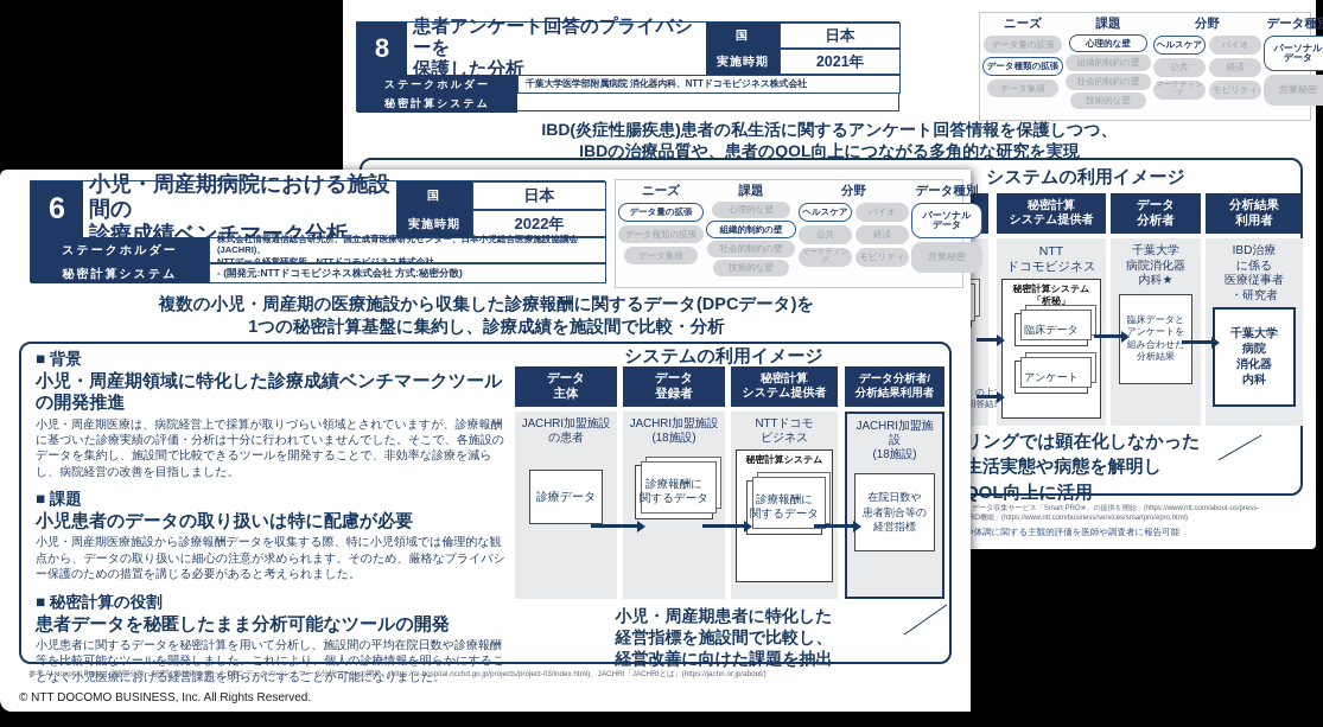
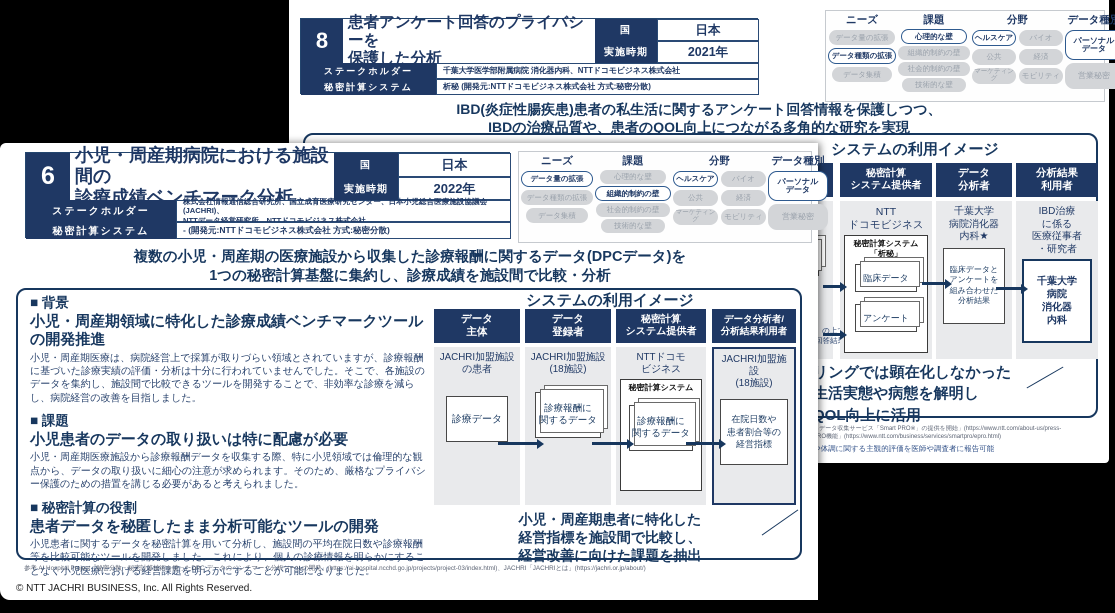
  8
  患者アンケート回答のプライバシーを
  保護した分析
  国
  日本
  実施時期
  2021年
  ステークホルダー
  千葉大学医学部附属病院 消化器内科、NTTドコモビジネス株式会社
  秘密計算システム
+ 析秘 (開発元:NTTドコモビジネス株式会社 方式:秘密分散)
  ニーズ
  データ量の拡張
  データ種類の拡張
  データ集積
  課題
  心理的な壁
  組織的制約の壁
  社会的制約の壁
  技術的な壁
  分野
  ヘルスケア
  バイオ
  公共
  経済
  モビリティ
  データ種
  パーソナル
  データ
  営業秘密
  IBD(炎症性腸疾患)患者の私生活に関するアンケート回答情報を保護しつつ、
  IBDの治療品質や、患者のQOL向上につながる多角的な研究を実現
  システムの利用イメージ
  回答結
  秘密計算
  システム提供者
  NTT
  ドコモビジネス
  秘密計算システム
  「析秘」
  臨床データ
  アンケート
  データ
  分析者
  千葉大学
  病院消化器
  内科★
  臨床データと
  アンケートを
  組み合わせた
  分析結果
  分析結果
  利用者
  IBD治療
  に係る
  医療従事者
  ・研究者
  千葉大学
  病院
  消化器
  内科
  リングでは顕在化しなかった
  生活実態や病態を解明し
  QOL向上に活用
  体調に関する主観的評価を医師や調査者に報告可能
  6
  小児・周産期病院における施設間の
  診療成績ベンチマーク分析
  国
  日本
  実施時期
  2022年
  ステークホルダー
  株式会社情報通信総合研究所、国立成育医療研究センター、日本小児総合医療施設協議会(JACHRI)、
  NTTデータ経営研究所、NTTドコモビジネス株式会社
  秘密計算システム
  - (開発元:NTTドコモビジネス株式会社 方式:秘密分散)
  ニーズ
  データ量の拡張
  データ種類の拡張
  データ集積
  課題
  心理的な壁
  組織的制約の壁
  社会的制約の壁
  技術的な壁
  分野
  ヘルスケア
  バイオ
  公共
  経済
  モビリティ
  データ種別
  パーソナル
  データ
  営業秘密
  複数の小児・周産期の医療施設から収集した診療報酬に関するデータ(DPCデータ)を
  1つの秘密計算基盤に集約し、診療成績を施設間で比較・分析
  ■ 背景
  小児・周産期領域に特化した診療成績ベンチマークツールの開発推進
  小児・周産期医療は、病院経営上で採算が取りづらい領域とされていますが、診療報酬に基づいた診療実績の評価・分析は十分に行われていませんでした。そこで、各施設のデータを集約し、施設間で比較できるツールを開発することで、非効率な診療を減らし、病院経営の改善を目指しました。
  ■ 課題
  小児患者のデータの取り扱いは特に配慮が必要
  小児・周産期医療施設から診療報酬データを収集する際、特に小児領域では倫理的な観点から、データの取り扱いに細心の注意が求められます。そのため、厳格なプライバシー保護のための措置を講じる必要があると考えられました。
  ■ 秘密計算の役割
  患者データを秘匿したまま分析可能なツールの開発
  小児患者に関するデータを秘密計算を用いて分析し、施設間の平均在院日数や診療報酬等を比較可能なツールを開発しました。これにより、個人の診療情報を明らかにすることなく小児医療における経営課題を明らかにすることが可能になりました。
  システムの利用イメージ
  データ
  主体
  JACHRI加盟施設
  の患者
  診療データ
  データ
  登録者
  JACHRI加盟施設
  (18施設)
  診療報酬に
  関するデータ
  秘密計算
  システム提供者
  NTTドコモ
  ビジネス
  秘密計算システム
  診療報酬に
  関するデータ
  データ分析者/
  分析結果利用者
  JACHRI加盟施設
  (18施設)
  在院日数や
  患者割合等の
  経営指標
  小児・周産期患者に特化した
  経営指標を施設間で比較し、
  経営改善に向けた課題を抽出
- © NTT DOCOMO BUSINESS, Inc. All Rights Reserved.
+ © NTT JACHRI BUSINESS, Inc. All Rights Reserved.
